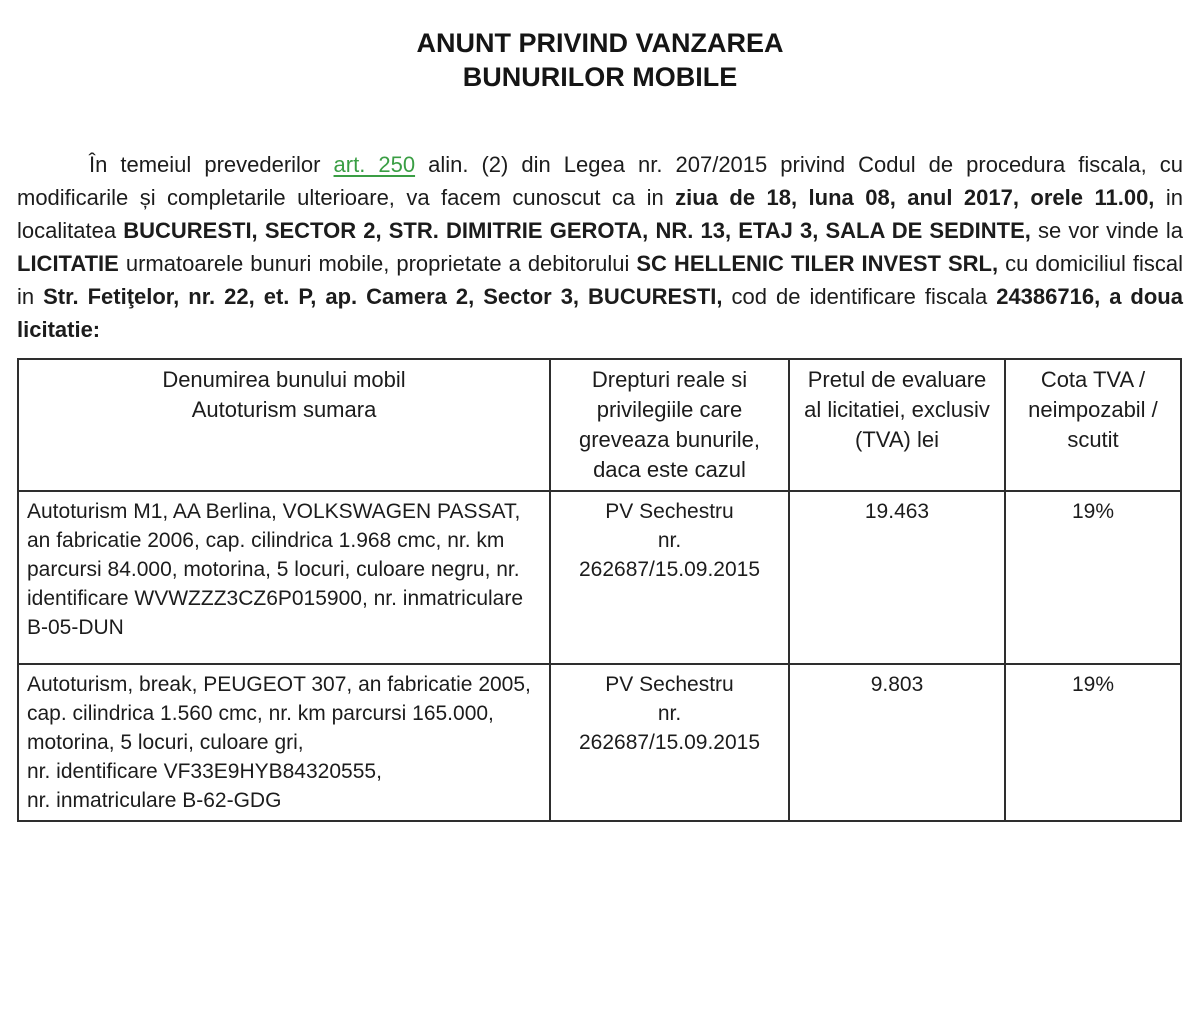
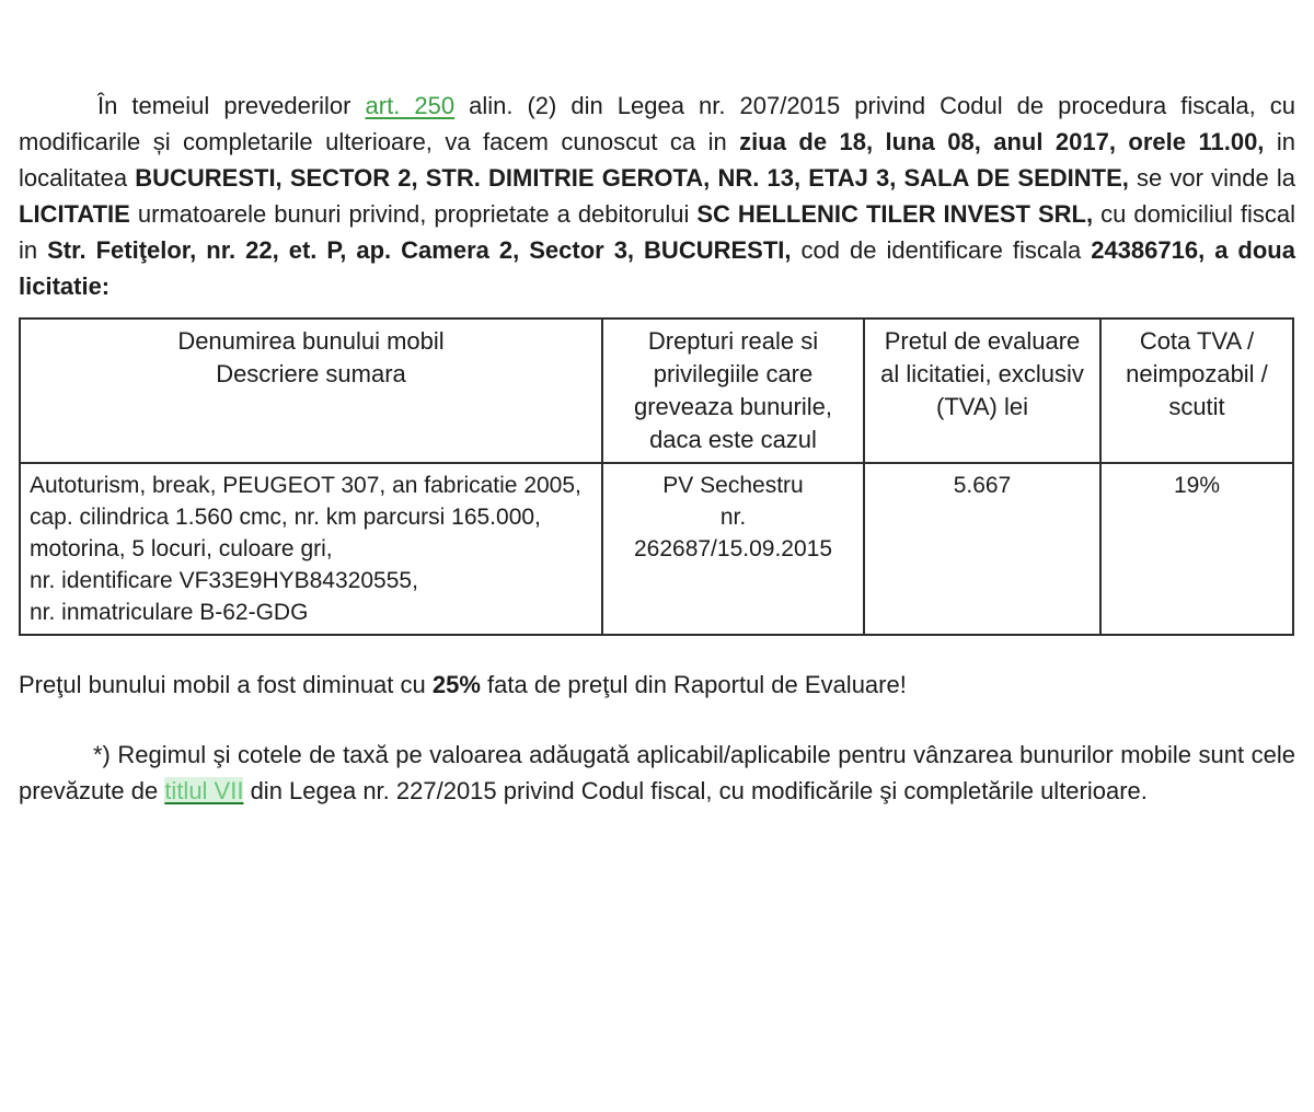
- ANUNT PRIVIND VANZAREA
- BUNURILOR MOBILE
- În temeiul prevederilor art. 250 alin. (2) din Legea nr. 207/2015 privind Codul de procedura fiscala, cu modificarile și completarile ulterioare, va facem cunoscut ca in ziua de 18, luna 08, anul 2017, orele 11.00, in localitatea BUCURESTI, SECTOR 2, STR. DIMITRIE GEROTA, NR. 13, ETAJ 3, SALA DE SEDINTE, se vor vinde la LICITATIE urmatoarele bunuri mobile, proprietate a debitorului SC HELLENIC TILER INVEST SRL, cu domiciliul fiscal in Str. Fetiţelor, nr. 22, et. P, ap. Camera 2, Sector 3, BUCURESTI, cod de identificare fiscala 24386716, a doua licitatie:
+ În temeiul prevederilor art. 250 alin. (2) din Legea nr. 207/2015 privind Codul de procedura fiscala, cu modificarile și completarile ulterioare, va facem cunoscut ca in ziua de 18, luna 08, anul 2017, orele 11.00, in localitatea BUCURESTI, SECTOR 2, STR. DIMITRIE GEROTA, NR. 13, ETAJ 3, SALA DE SEDINTE, se vor vinde la LICITATIE urmatoarele bunuri privind, proprietate a debitorului SC HELLENIC TILER INVEST SRL, cu domiciliul fiscal in Str. Fetiţelor, nr. 22, et. P, ap. Camera 2, Sector 3, BUCURESTI, cod de identificare fiscala 24386716, a doua licitatie:
- Denumirea bunului mobil Autoturism sumara	Drepturi reale si privilegiile care greveaza bunurile, daca este cazul	Pretul de evaluare al licitatiei, exclusiv (TVA) lei	Cota TVA / neimpozabil / scutit
+ Denumirea bunului mobil Descriere sumara	Drepturi reale si privilegiile care greveaza bunurile, daca este cazul	Pretul de evaluare al licitatiei, exclusiv (TVA) lei	Cota TVA / neimpozabil / scutit
- Autoturism M1, AA Berlina, VOLKSWAGEN PASSAT, an fabricatie 2006, cap. cilindrica 1.968 cmc, nr. km parcursi 84.000, motorina, 5 locuri, culoare negru, nr. identificare WVWZZZ3CZ6P015900, nr. inmatriculare B-05-DUN	PV Sechestru nr. 262687/15.09.2015	19.463	19%
- Autoturism, break, PEUGEOT 307, an fabricatie 2005, cap. cilindrica 1.560 cmc, nr. km parcursi 165.000, motorina, 5 locuri, culoare gri, nr. identificare VF33E9HYB84320555, nr. inmatriculare B-62-GDG	PV Sechestru nr. 262687/15.09.2015	9.803	19%
+ Autoturism, break, PEUGEOT 307, an fabricatie 2005, cap. cilindrica 1.560 cmc, nr. km parcursi 165.000, motorina, 5 locuri, culoare gri, nr. identificare VF33E9HYB84320555, nr. inmatriculare B-62-GDG	PV Sechestru nr. 262687/15.09.2015	5.667	19%
+ Preţul bunului mobil a fost diminuat cu 25% fata de preţul din Raportul de Evaluare!
+ *) Regimul şi cotele de taxă pe valoarea adăugată aplicabil/aplicabile pentru vânzarea bunurilor mobile sunt cele prevăzute de titlul VII din Legea nr. 227/2015 privind Codul fiscal, cu modificările şi completările ulterioare.
